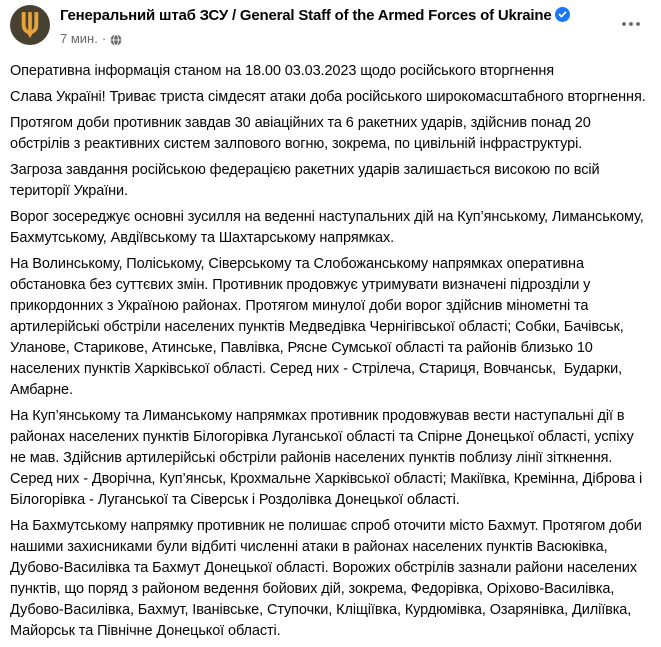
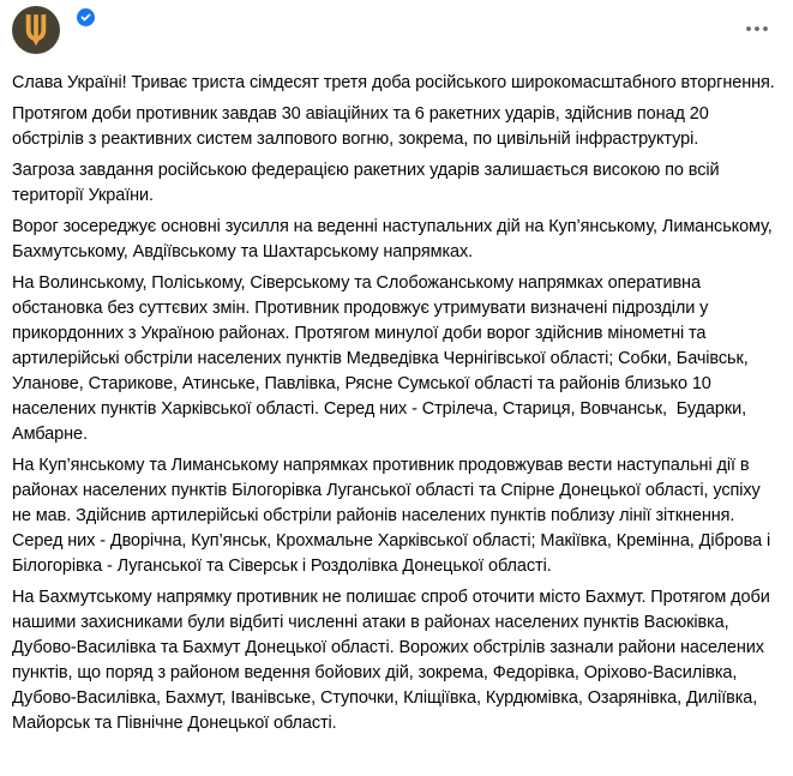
- Генеральний штаб ЗСУ / General Staff of the Armed Forces of Ukraine
- 7 мин.
- ·
- Оперативна інформація станом на 18.00 03.03.2023 щодо російського вторгнення
- Слава Україні! Триває триста сімдесят атаки доба російського широкомасштабного вторгнення.
+ Слава Україні! Триває триста сімдесят третя доба російського широкомасштабного вторгнення.
  Протягом доби противник завдав 30 авіаційних та 6 ракетних ударів, здійснив понад 20 обстрілів з реактивних систем залпового вогню, зокрема, по цивільній інфраструктурі.
  Загроза завдання російською федерацією ракетних ударів залишається високою по всій території України.
  Ворог зосереджує основні зусилля на веденні наступальних дій на Куп’янському, Лиманському, Бахмутському, Авдіївському та Шахтарському напрямках.
  На Волинському, Поліському, Сіверському та Слобожанському напрямках оперативна обстановка без суттєвих змін. Противник продовжує утримувати визначені підрозділи у прикордонних з Україною районах. Протягом минулої доби ворог здійснив мінометні та артилерійські обстріли населених пунктів Медведівка Чернігівської області; Собки, Бачівськ, Уланове, Старикове, Атинське, Павлівка, Рясне Сумської області та районів близько 10 населених пунктів Харківської області. Серед них - Стрілеча, Стариця, Вовчанськ, Бударки, Амбарне.
  На Куп’янському та Лиманському напрямках противник продовжував вести наступальні дії в районах населених пунктів Білогорівка Луганської області та Спірне Донецької області, успіху не мав. Здійснив артилерійські обстріли районів населених пунктів поблизу лінії зіткнення. Серед них - Дворічна, Куп’янськ, Крохмальне Харківської області; Макіївка, Кремінна, Діброва і Білогорівка - Луганської та Сіверськ і Роздолівка Донецької області.
  На Бахмутському напрямку противник не полишає спроб оточити місто Бахмут. Протягом доби нашими захисниками були відбиті численні атаки в районах населених пунктів Васюківка, Дубово-Василівка та Бахмут Донецької області. Ворожих обстрілів зазнали райони населених пунктів, що поряд з районом ведення бойових дій, зокрема, Федорівка, Оріхово-Василівка, Дубово-Василівка, Бахмут, Іванівське, Ступочки, Кліщіївка, Курдюмівка, Озарянівка, Диліївка, Майорськ та Північне Донецької області.
